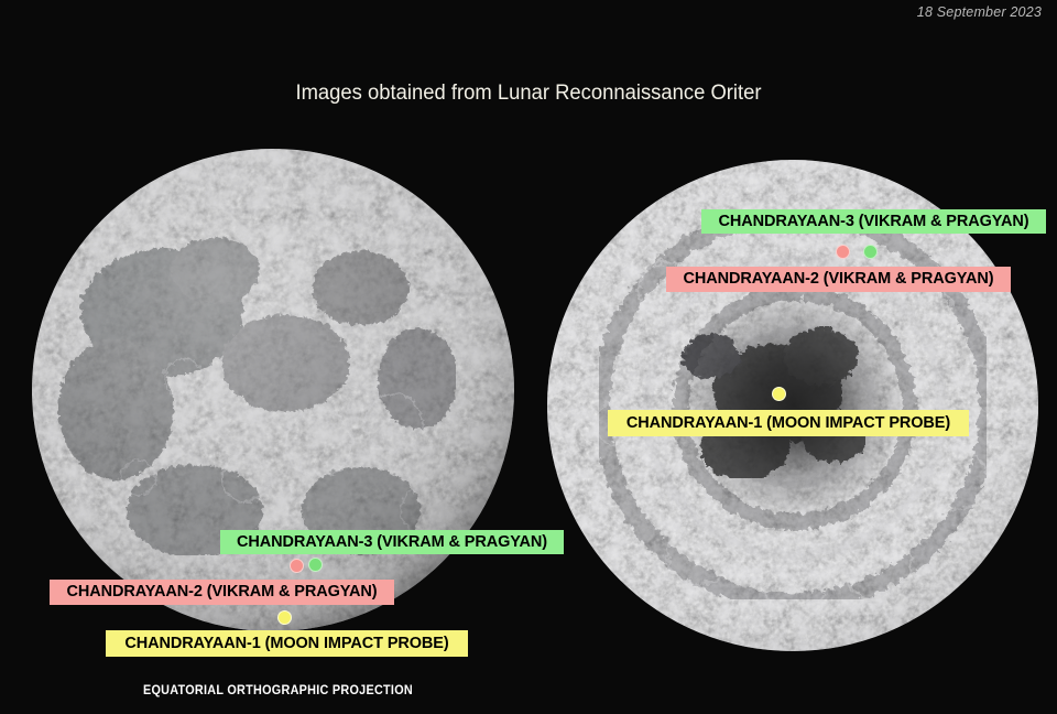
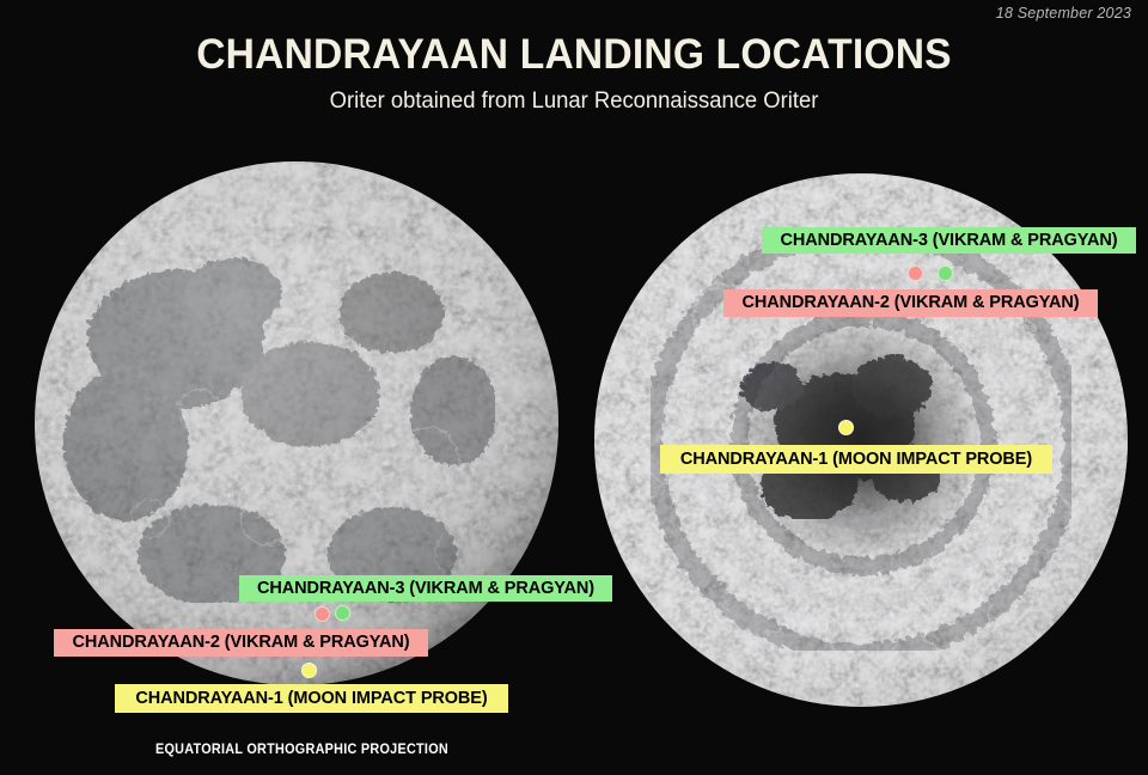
  18 September 2023
+ CHANDRAYAAN LANDING LOCATIONS
- Images obtained from Lunar Reconnaissance Oriter
+ Oriter obtained from Lunar Reconnaissance Oriter
  CHANDRAYAAN-3 (VIKRAM & PRAGYAN)
  CHANDRAYAAN-2 (VIKRAM & PRAGYAN)
  CHANDRAYAAN-1 (MOON IMPACT PROBE)
  CHANDRAYAAN-3 (VIKRAM & PRAGYAN)
  CHANDRAYAAN-2 (VIKRAM & PRAGYAN)
  CHANDRAYAAN-1 (MOON IMPACT PROBE)
  EQUATORIAL ORTHOGRAPHIC PROJECTION
